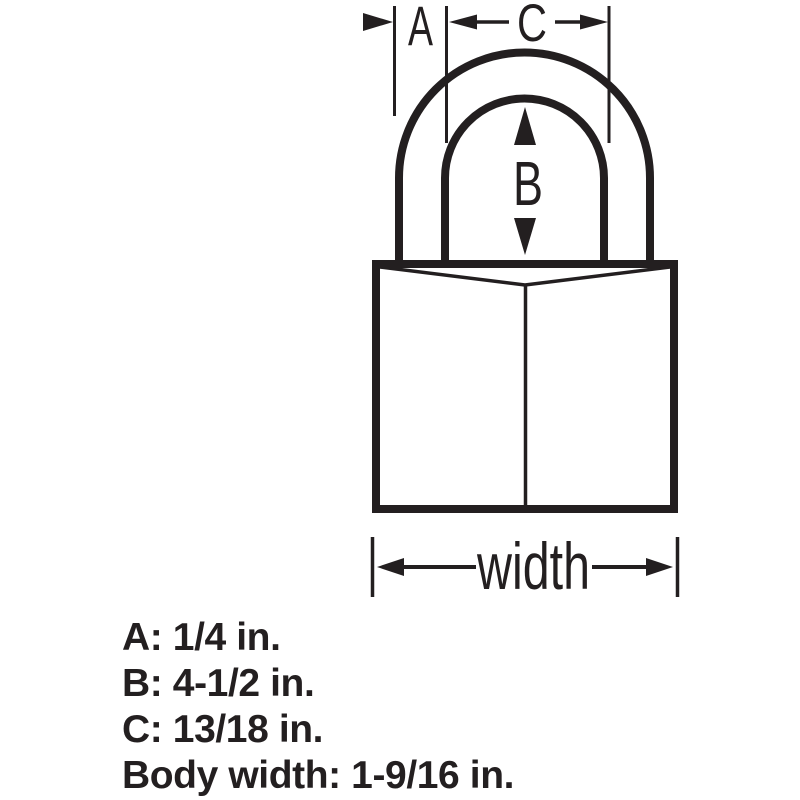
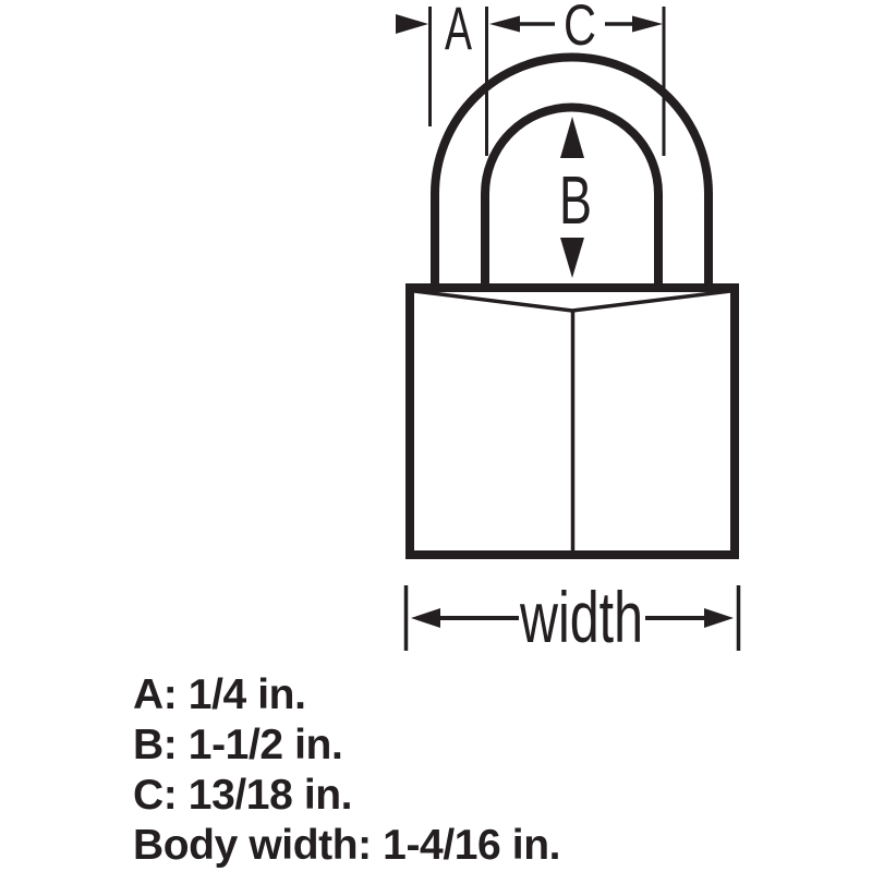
  A
  C
  B
  width
  A: 1/4 in.
- B: 4-1/2 in.
+ B: 1-1/2 in.
  C: 13/18 in.
- Body width: 1-9/16 in.
+ Body width: 1-4/16 in.
